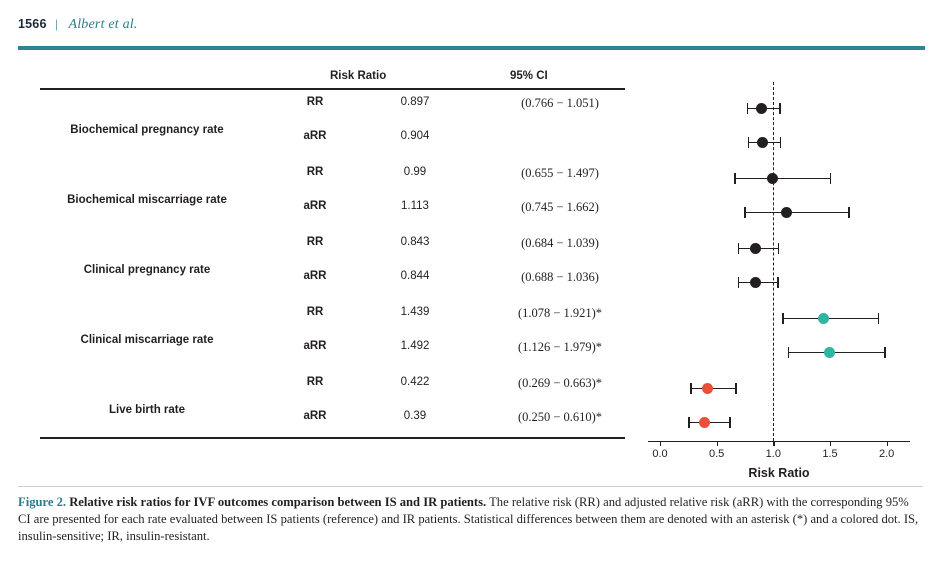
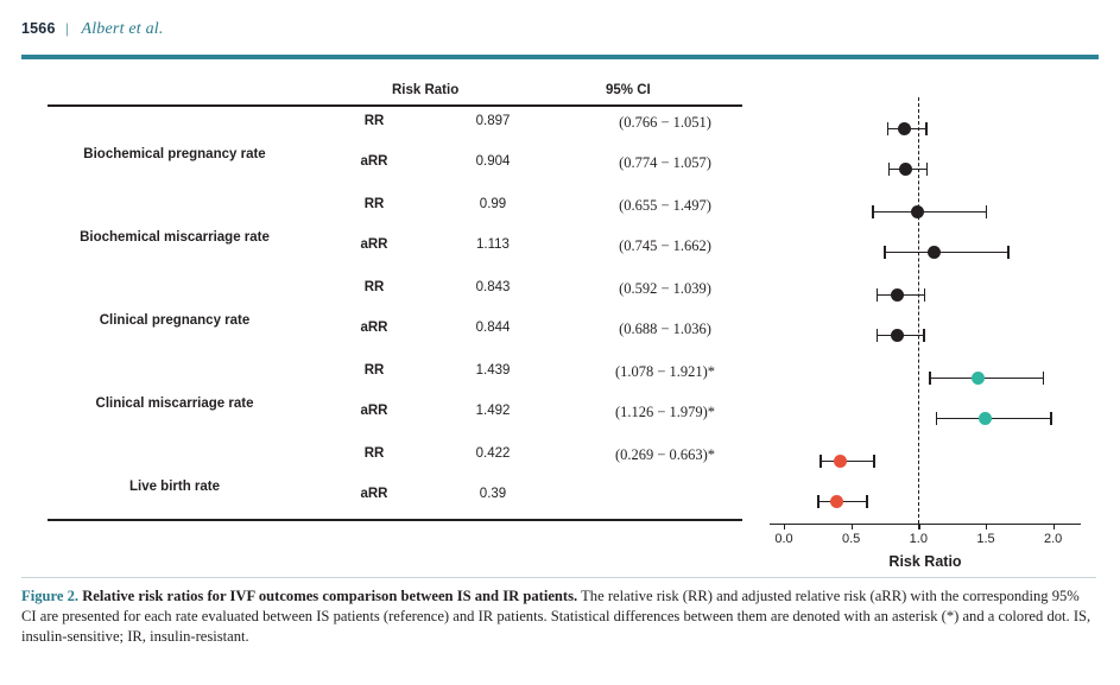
  1566 | Albert et al.
  Risk Ratio
  95% CI
  RR
  0.897
  (0.766 − 1.051)
  aRR
  0.904
+ (0.774 − 1.057)
  Biochemical pregnancy rate
  RR
  0.99
  (0.655 − 1.497)
  aRR
  1.113
  (0.745 − 1.662)
  Biochemical miscarriage rate
  RR
  0.843
- (0.684 − 1.039)
+ (0.592 − 1.039)
  aRR
  0.844
  (0.688 − 1.036)
  Clinical pregnancy rate
  RR
  1.439
  (1.078 − 1.921)*
  aRR
  1.492
  (1.126 − 1.979)*
  Clinical miscarriage rate
  RR
  0.422
  (0.269 − 0.663)*
  aRR
  0.39
- (0.250 − 0.610)*
  Live birth rate
  Risk Ratio
  0.0
  0.5
  1.0
  1.5
  2.0
  Figure 2. Relative risk ratios for IVF outcomes comparison between IS and IR patients. The relative risk (RR) and adjusted relative risk (aRR) with the corresponding 95% CI are presented for each rate evaluated between IS patients (reference) and IR patients. Statistical differences between them are denoted with an asterisk (*) and a colored dot. IS, insulin-sensitive; IR, insulin-resistant.
